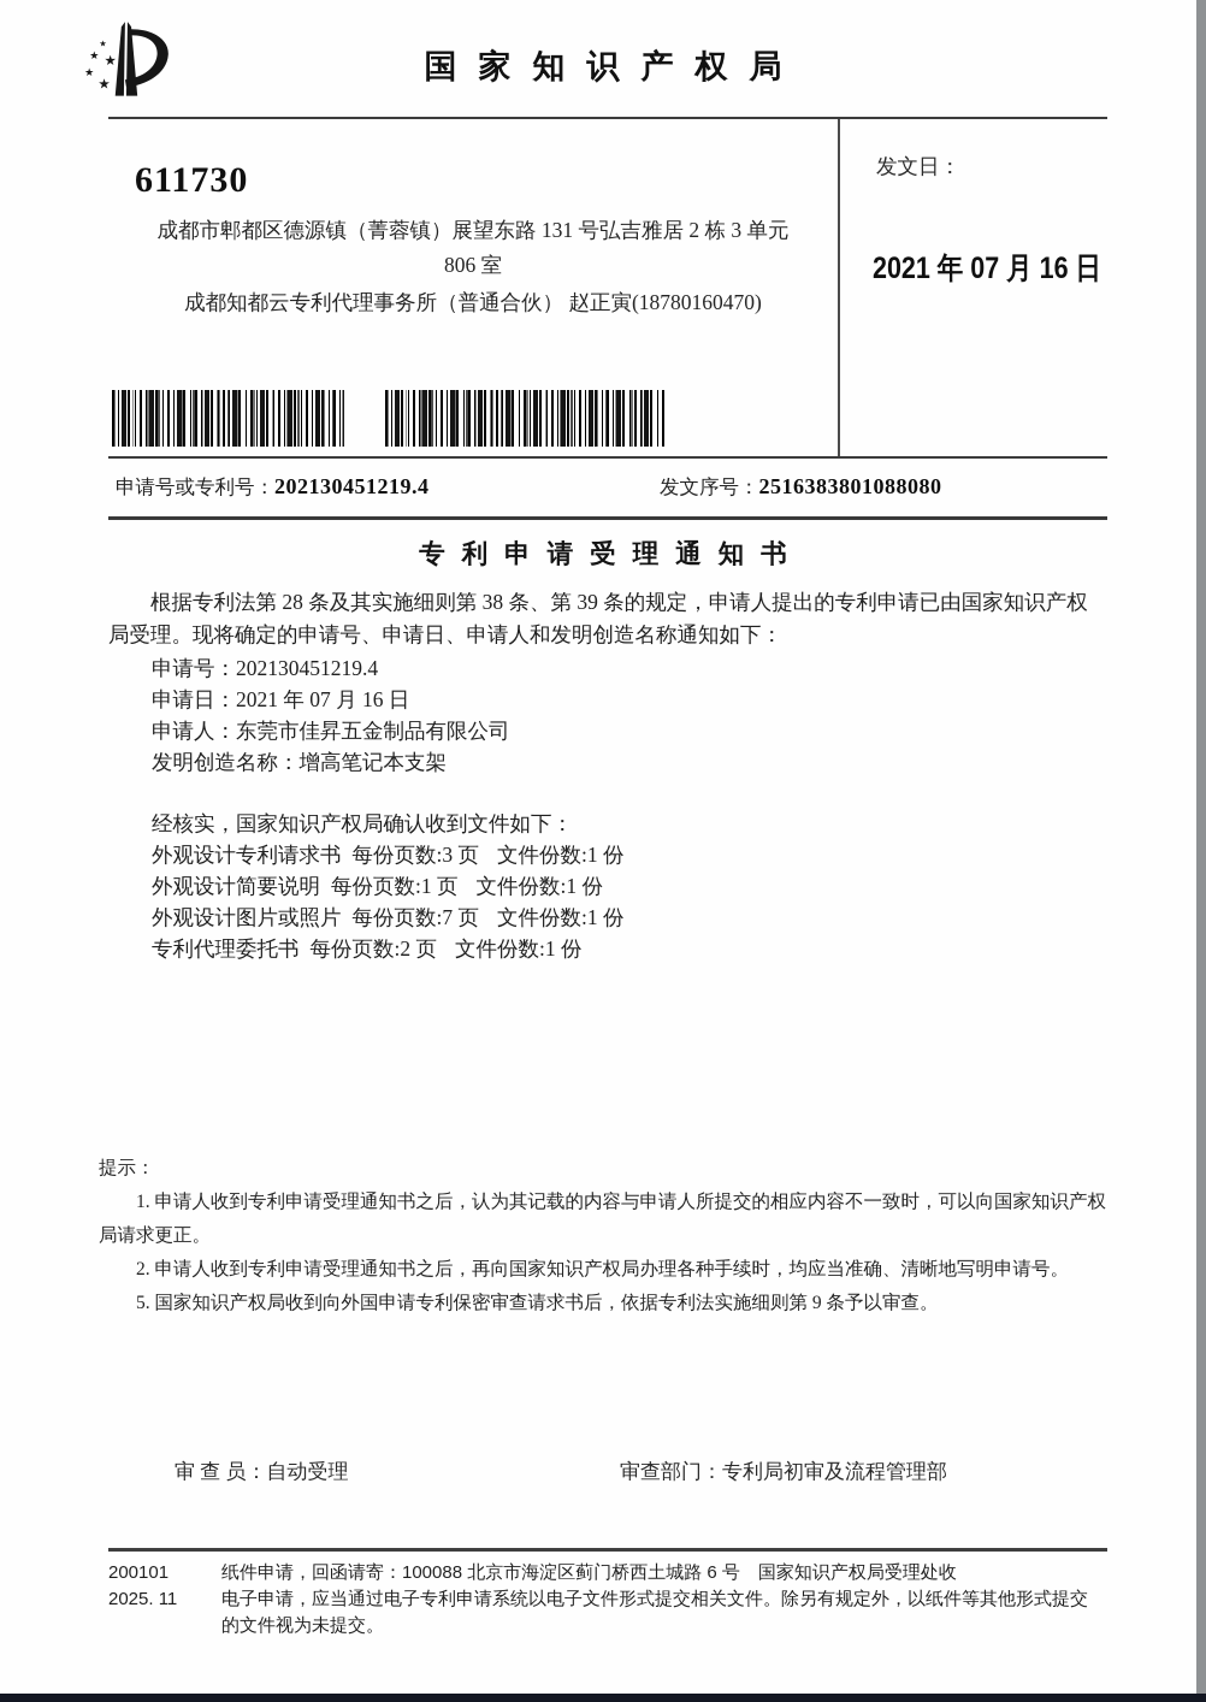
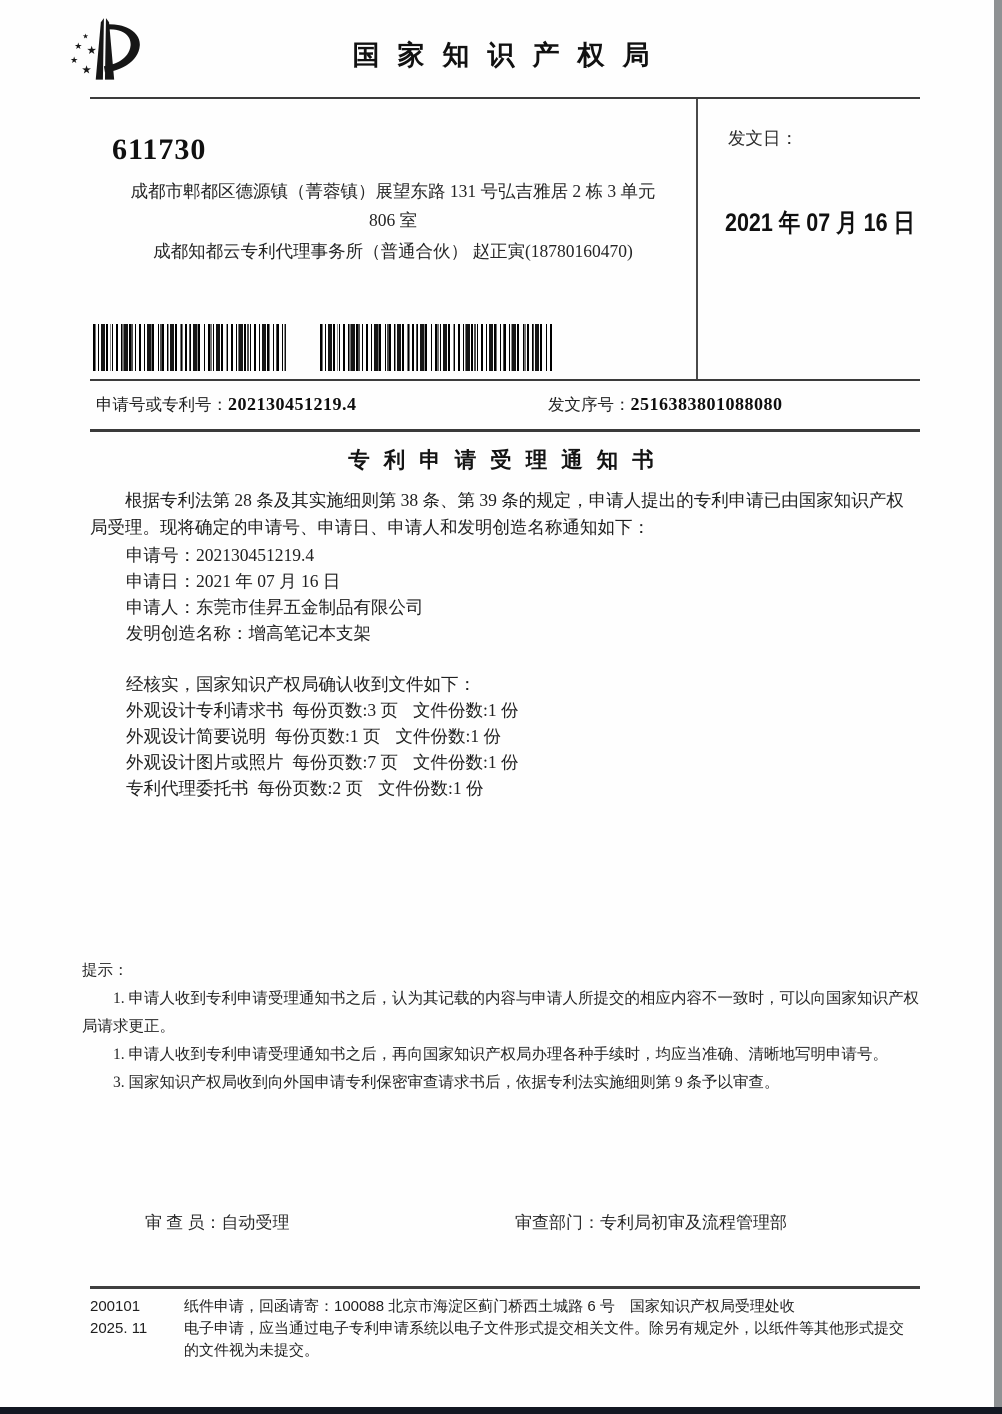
  ★
  ★
  ★
  ★
  ★
  国家知识产权局
  611730
  成都市郫都区德源镇（菁蓉镇）展望东路 131 号弘吉雅居 2 栋 3 单元
  806 室
  成都知都云专利代理事务所（普通合伙） 赵正寅(18780160470)
  发文日：
  2021 年 07 月 16 日
  申请号或专利号：202130451219.4
  发文序号：2516383801088080
  专利申请受理通知书
  根据专利法第 28 条及其实施细则第 38 条、第 39 条的规定，申请人提出的专利申请已由国家知识产权局受理。现将确定的申请号、申请日、申请人和发明创造名称通知如下：
  申请号：202130451219.4
  申请日：2021 年 07 月 16 日
  申请人：东莞市佳昇五金制品有限公司
  发明创造名称：增高笔记本支架
  经核实，国家知识产权局确认收到文件如下：
  外观设计专利请求书 每份页数:3 页 文件份数:1 份
  外观设计简要说明 每份页数:1 页 文件份数:1 份
  外观设计图片或照片 每份页数:7 页 文件份数:1 份
  专利代理委托书 每份页数:2 页 文件份数:1 份
  提示：
  1. 申请人收到专利申请受理通知书之后，认为其记载的内容与申请人所提交的相应内容不一致时，可以向国家知识产权局请求更正。
- 2. 申请人收到专利申请受理通知书之后，再向国家知识产权局办理各种手续时，均应当准确、清晰地写明申请号。
+ 1. 申请人收到专利申请受理通知书之后，再向国家知识产权局办理各种手续时，均应当准确、清晰地写明申请号。
- 5. 国家知识产权局收到向外国申请专利保密审查请求书后，依据专利法实施细则第 9 条予以审查。
+ 3. 国家知识产权局收到向外国申请专利保密审查请求书后，依据专利法实施细则第 9 条予以审查。
  审 查 员：自动受理
  审查部门：专利局初审及流程管理部
  200101
  2025. 11
  纸件申请，回函请寄：100088 北京市海淀区蓟门桥西土城路 6 号 国家知识产权局受理处收
  电子申请，应当通过电子专利申请系统以电子文件形式提交相关文件。除另有规定外，以纸件等其他形式提交的文件视为未提交。
